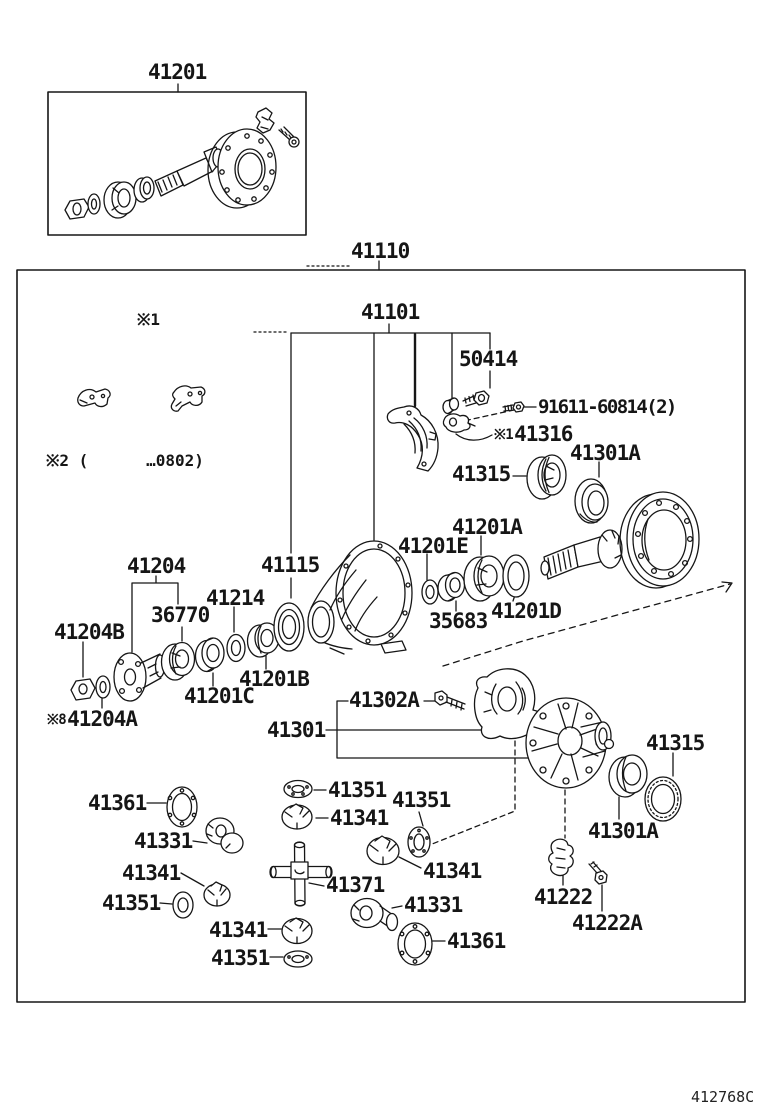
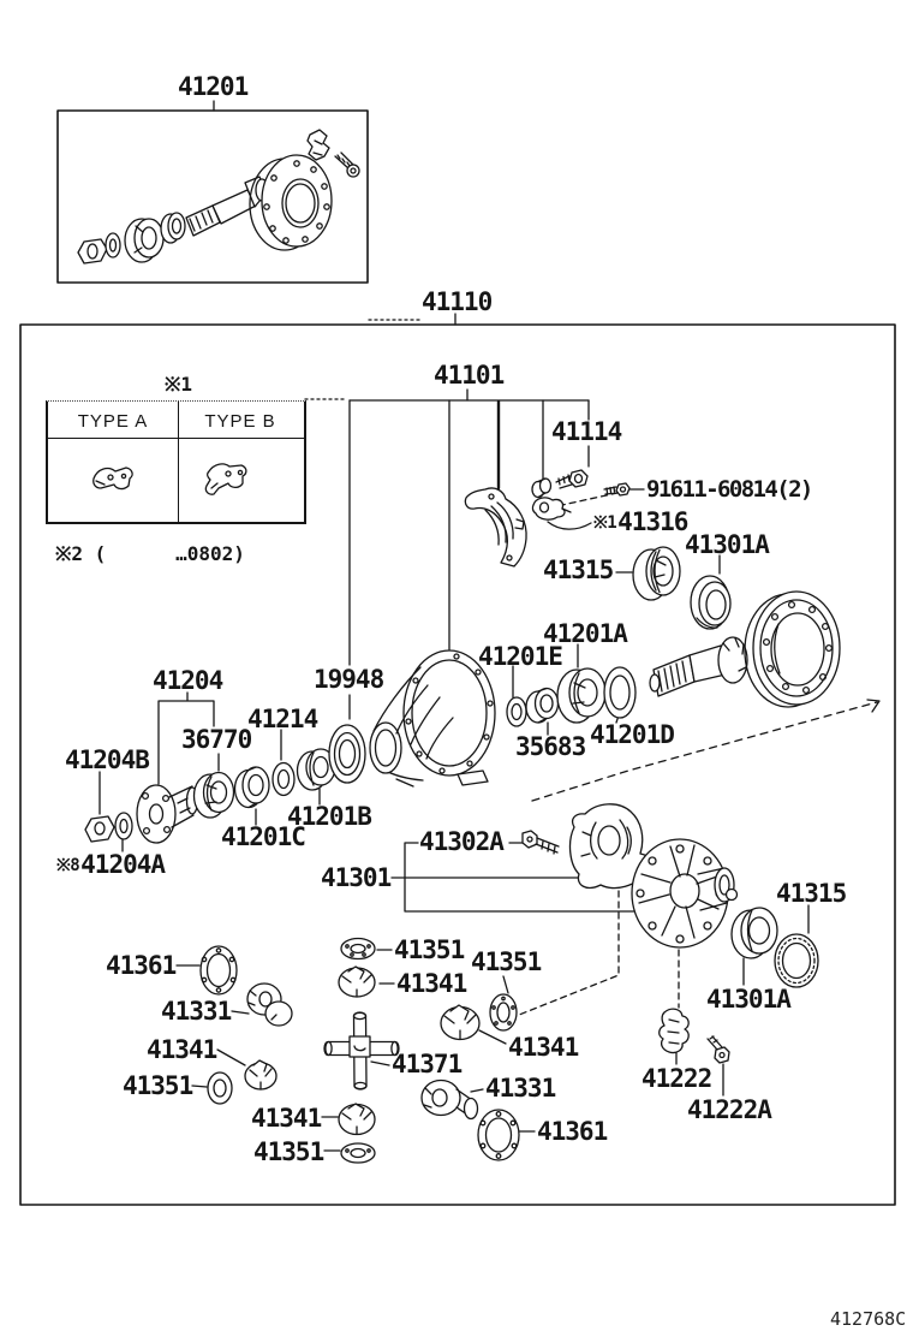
+ TYPE A
+ TYPE B
  ※1
  ※2 ( …0802)
  41201
  41110
  41101
- 50414
+ 41114
  91611-60814(2)
  ※141316
  41315
  41301A
  41201A
  41201E
  35683
  41201D
  41204
  36770
  41214
- 41115
+ 19948
  41204B
  ※841204A
  41201C
  41201B
  41302A
  41301
  41351
  41341
  41351
  41361
  41331
  41341
  41351
  41371
  41341
  41341
  41351
  41331
  41361
  41222
  41222A
  41315
  41301A
  412768C
